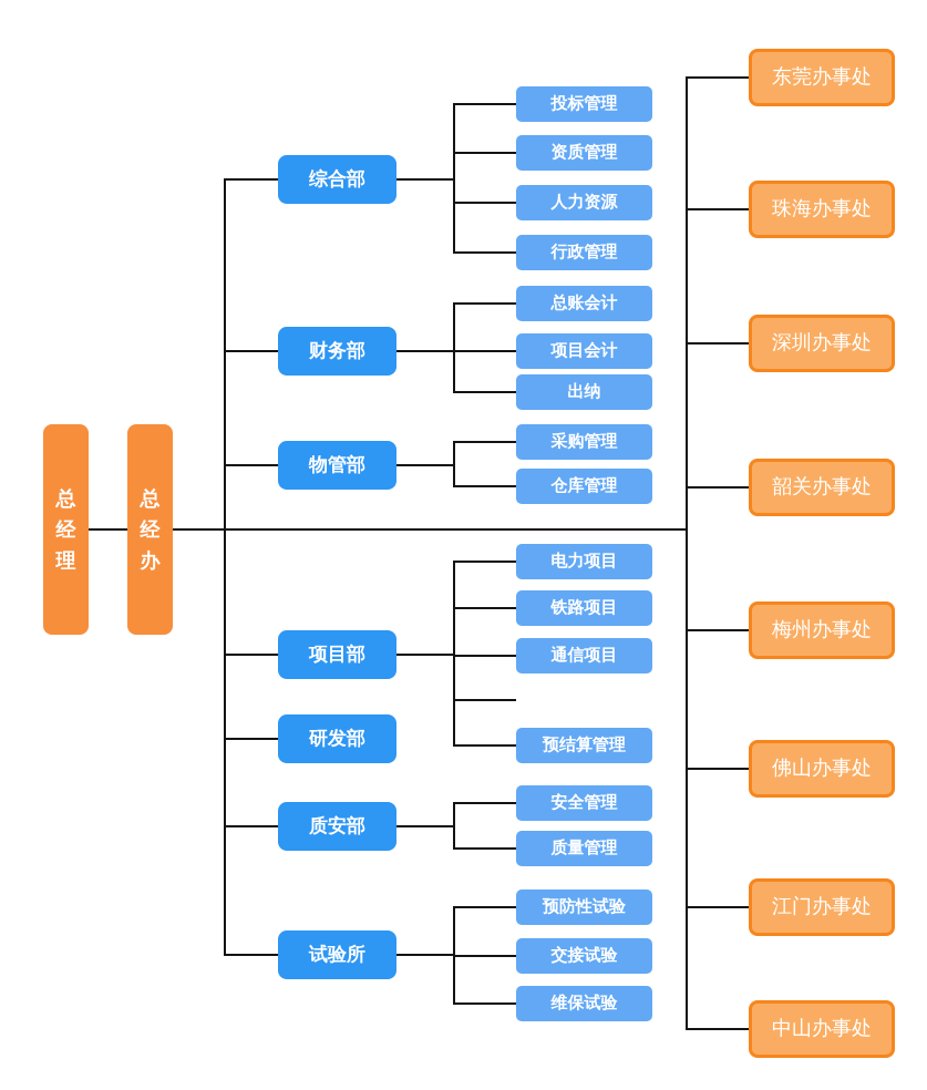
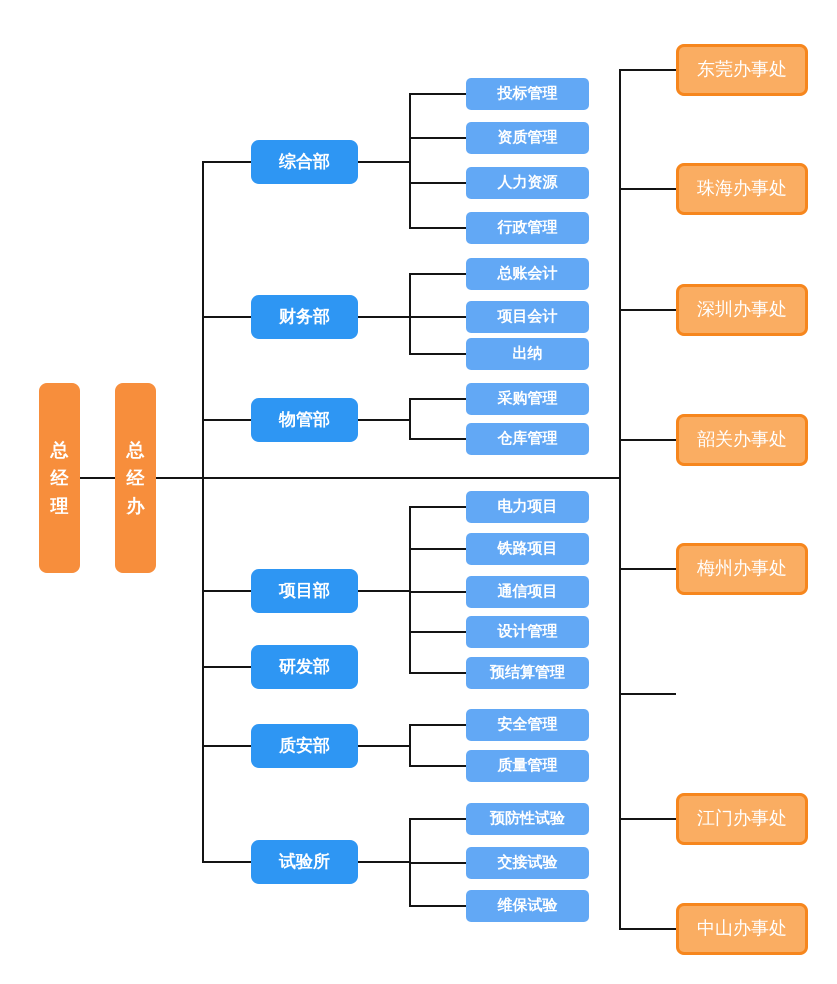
  总经理
  总经办
  综合部
  投标管理
  资质管理
  人力资源
  行政管理
  财务部
  总账会计
  项目会计
  出纳
  物管部
  采购管理
  仓库管理
  项目部
  电力项目
  铁路项目
  通信项目
+ 设计管理
  预结算管理
  研发部
  质安部
  安全管理
  质量管理
  试验所
  预防性试验
  交接试验
  维保试验
  东莞办事处
  珠海办事处
  深圳办事处
  韶关办事处
  梅州办事处
- 佛山办事处
  江门办事处
  中山办事处
